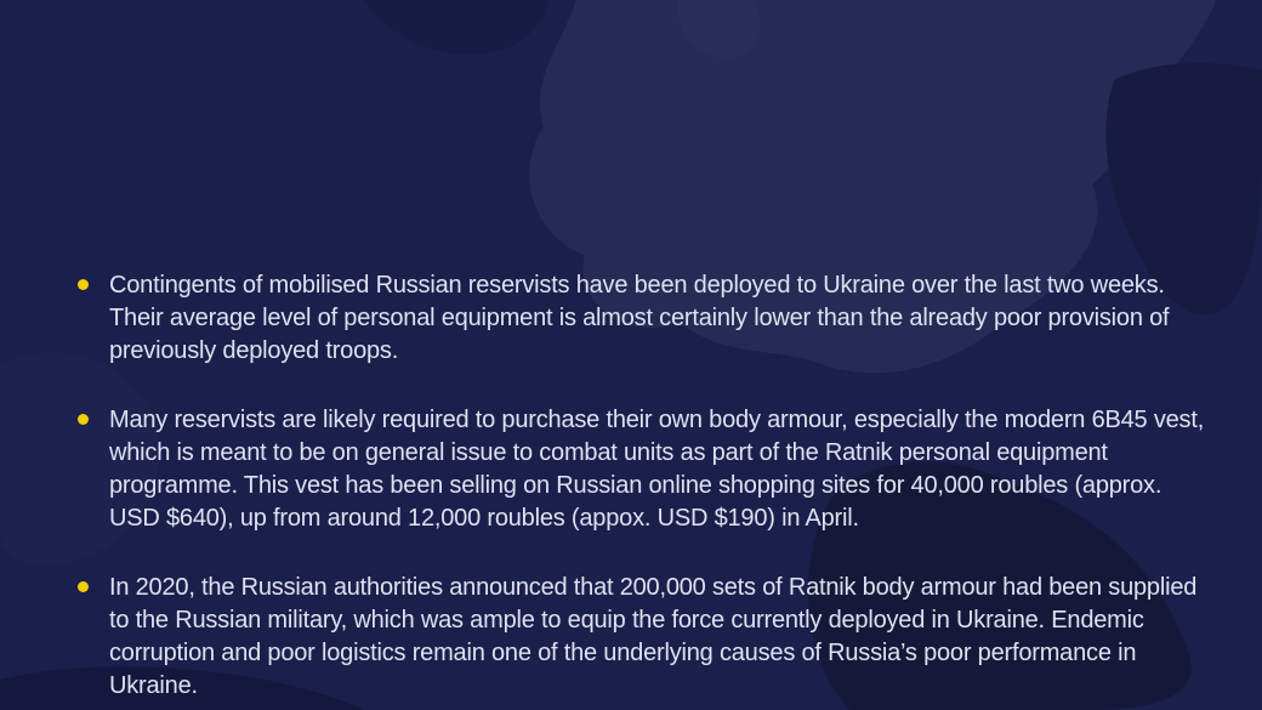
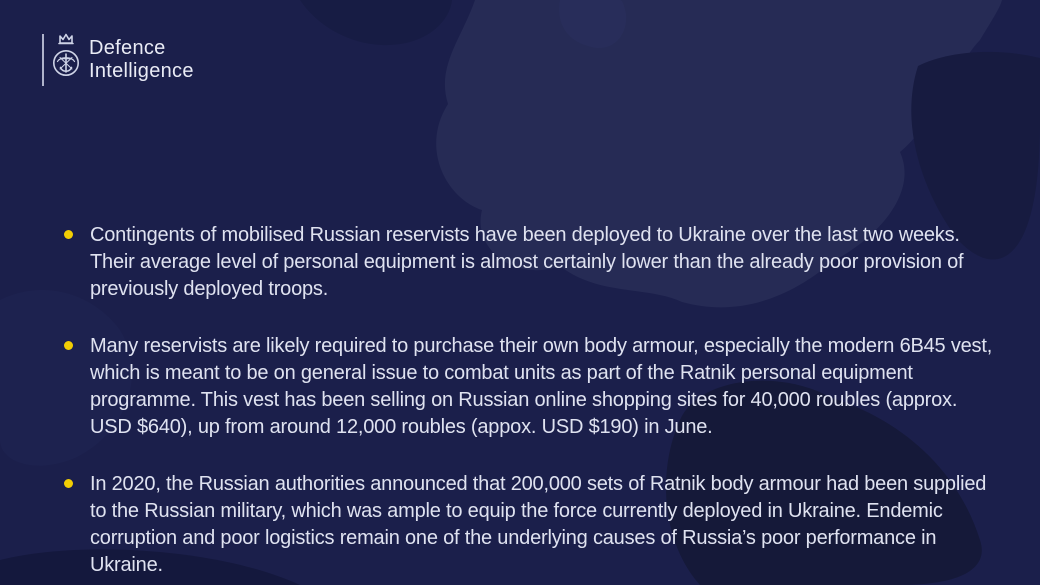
+ Defence
+ Intelligence
  Contingents of mobilised Russian reservists have been deployed to Ukraine over the last two weeks. Their average level of personal equipment is almost certainly lower than the already poor provision of previously deployed troops.
- Many reservists are likely required to purchase their own body armour, especially the modern 6B45 vest, which is meant to be on general issue to combat units as part of the Ratnik personal equipment programme. This vest has been selling on Russian online shopping sites for 40,000 roubles (approx. USD $640), up from around 12,000 roubles (appox. USD $190) in April.
+ Many reservists are likely required to purchase their own body armour, especially the modern 6B45 vest, which is meant to be on general issue to combat units as part of the Ratnik personal equipment programme. This vest has been selling on Russian online shopping sites for 40,000 roubles (approx. USD $640), up from around 12,000 roubles (appox. USD $190) in June.
  In 2020, the Russian authorities announced that 200,000 sets of Ratnik body armour had been supplied to the Russian military, which was ample to equip the force currently deployed in Ukraine. Endemic corruption and poor logistics remain one of the underlying causes of Russia’s poor performance in Ukraine.
